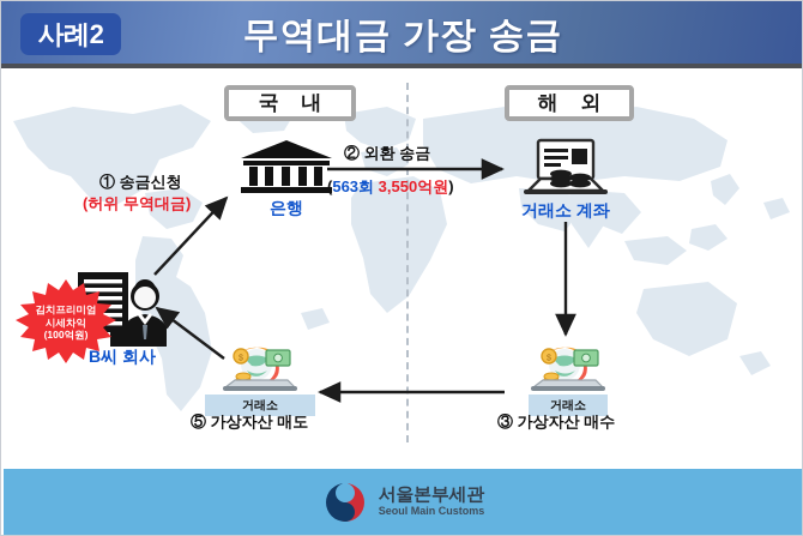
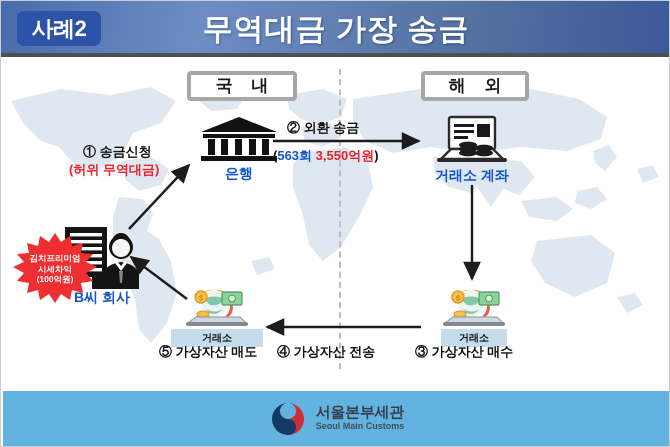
  사례2
  무역대금 가장 송금
  국 내
  해 외
  은행
  B씨 회사
  김치프리미엄
  시세차익
  (100억원)
  거래소 계좌
  거래소
  ③ 가상자산 매수
  거래소
  ⑤ 가상자산 매도
  ① 송금신청
  (허위 무역대금)
  ② 외환 송금
  (563회 3,550억원)
+ ④ 가상자산 전송
  서울본부세관
  Seoul Main Customs
